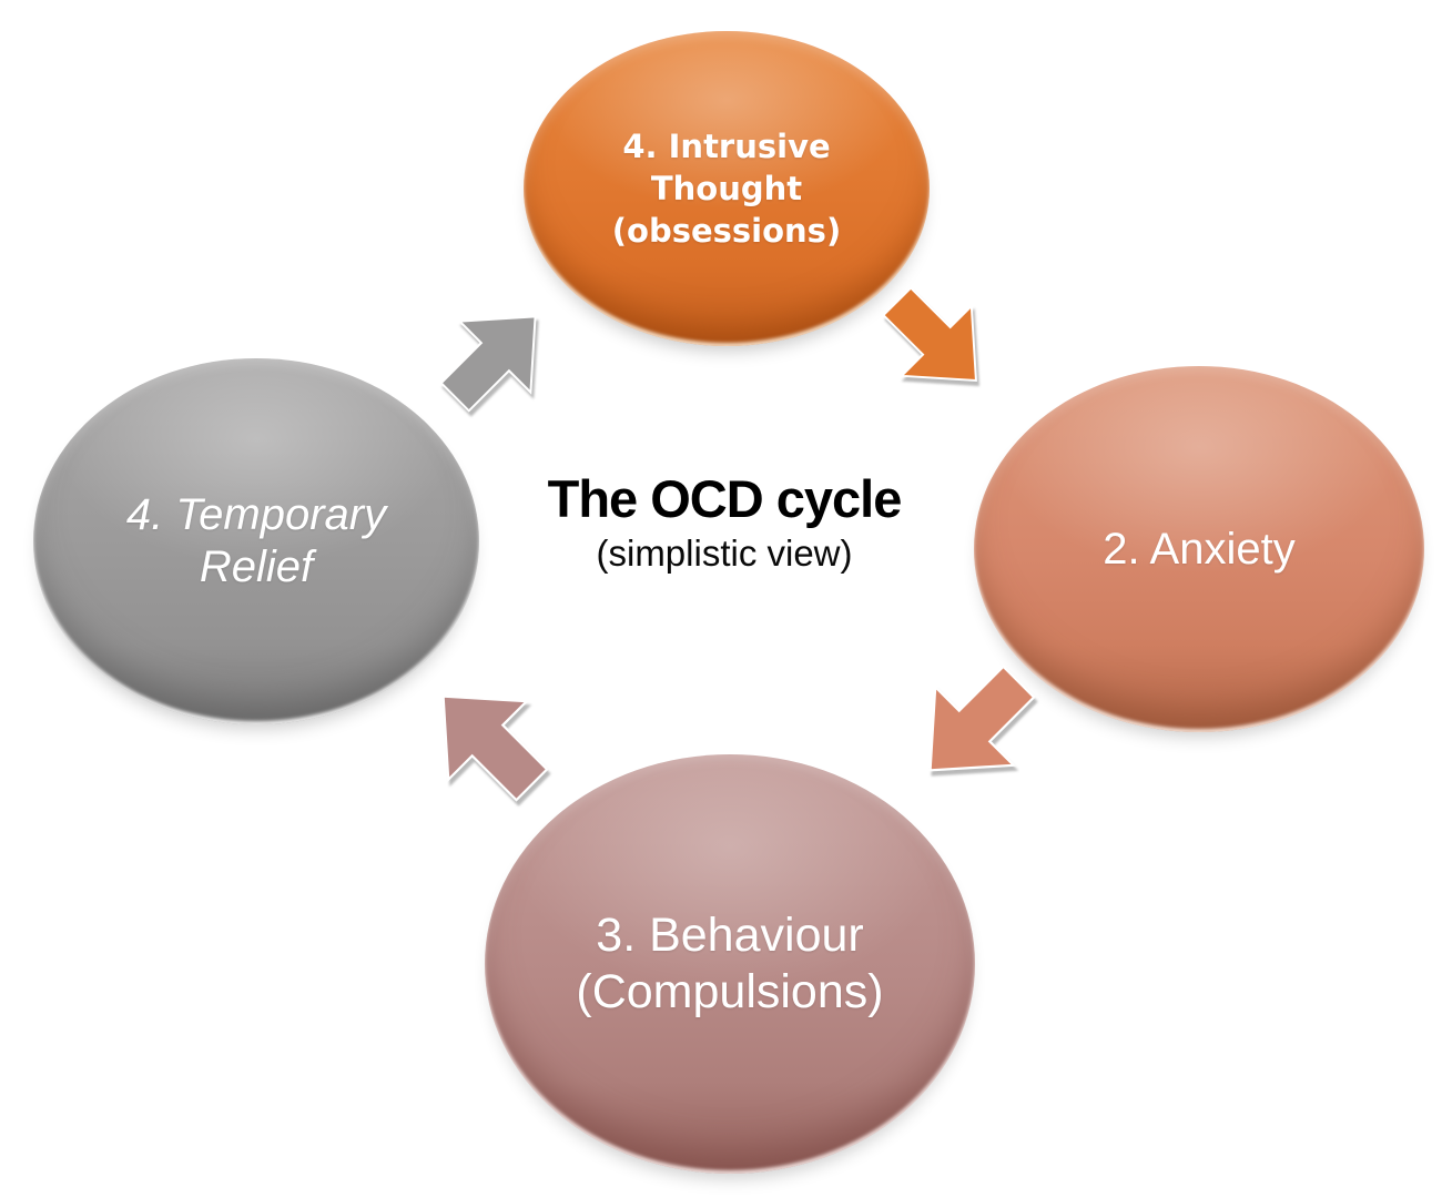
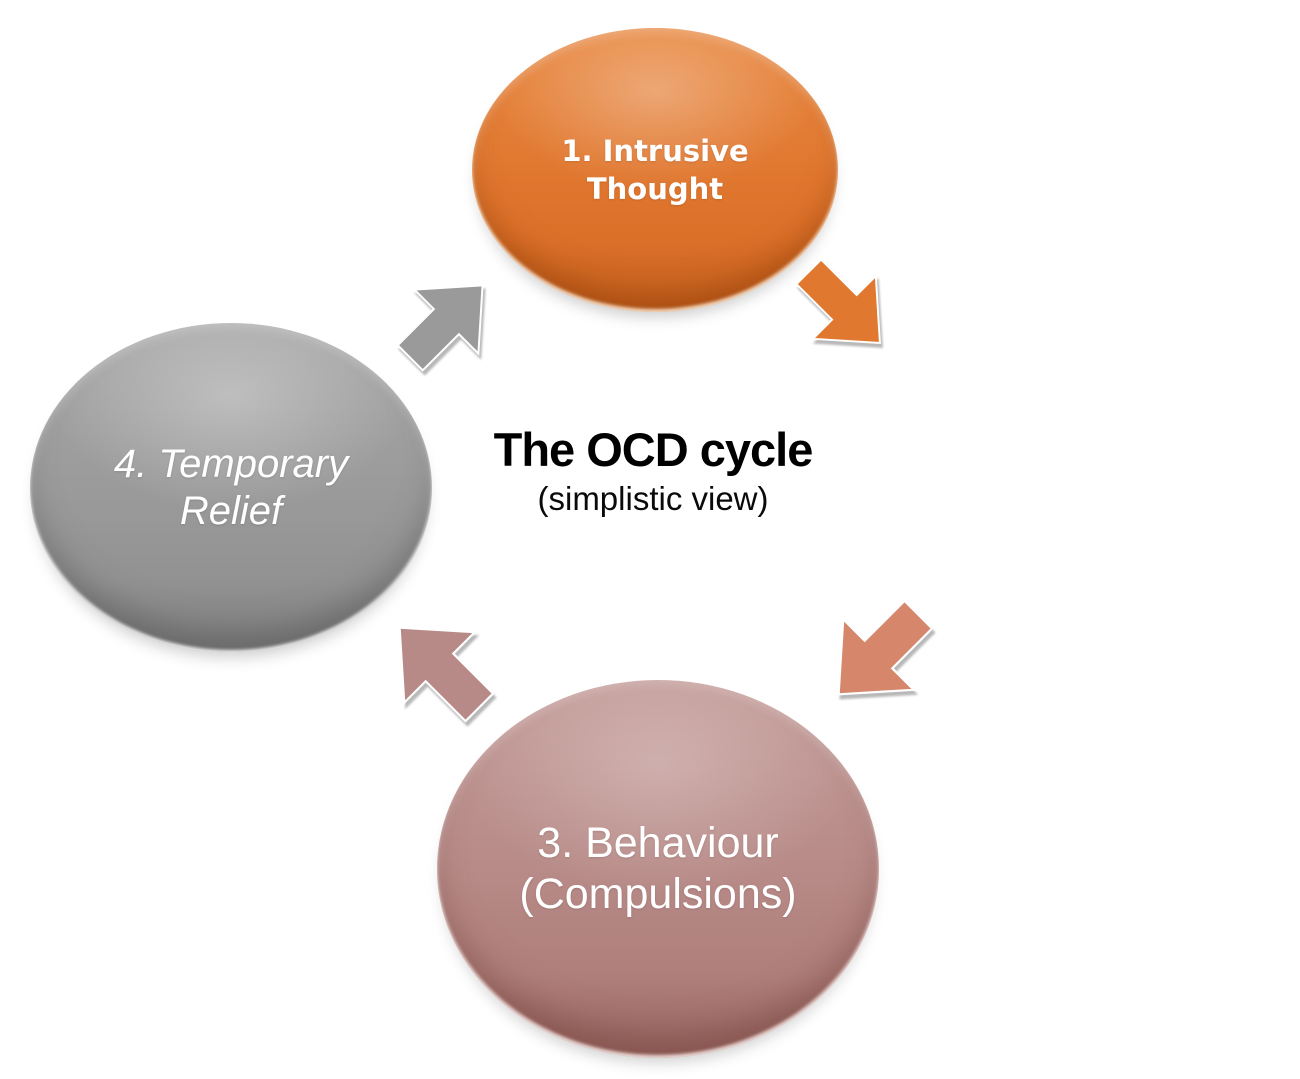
  The OCD cycle
  (simplistic view)
- 4. Intrusive
+ 1. Intrusive
  Thought
- (obsessions)
- 2. Anxiety
  3. Behaviour
  (Compulsions)
  4. Temporary
  Relief
